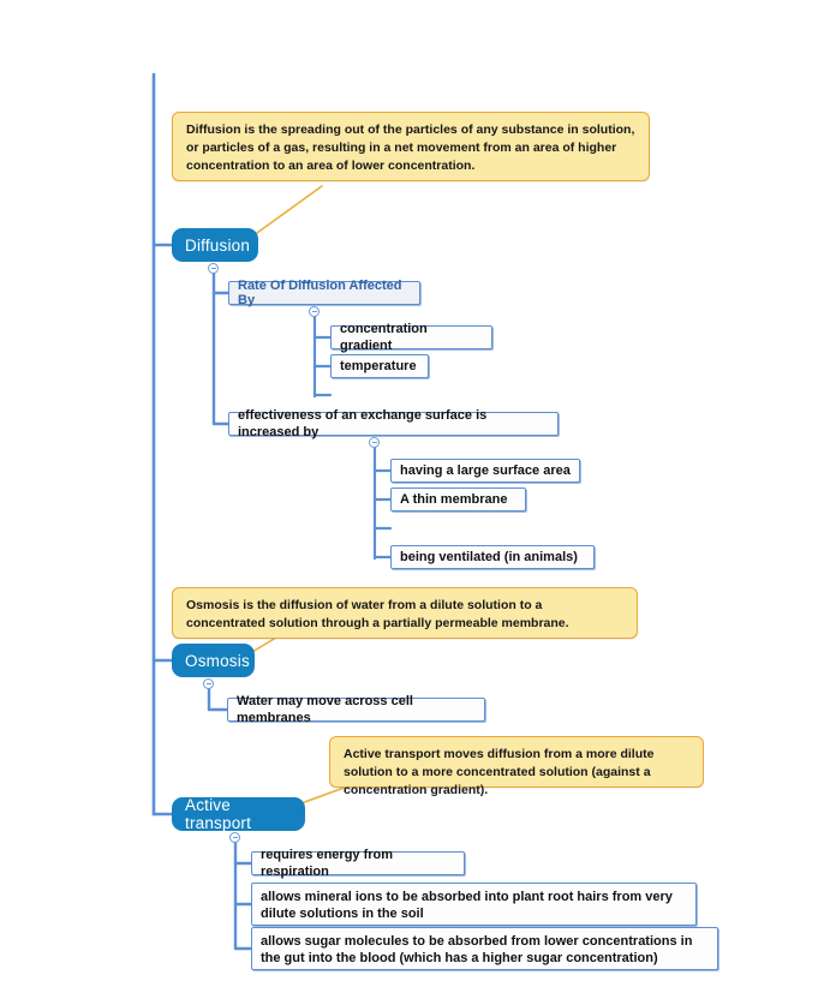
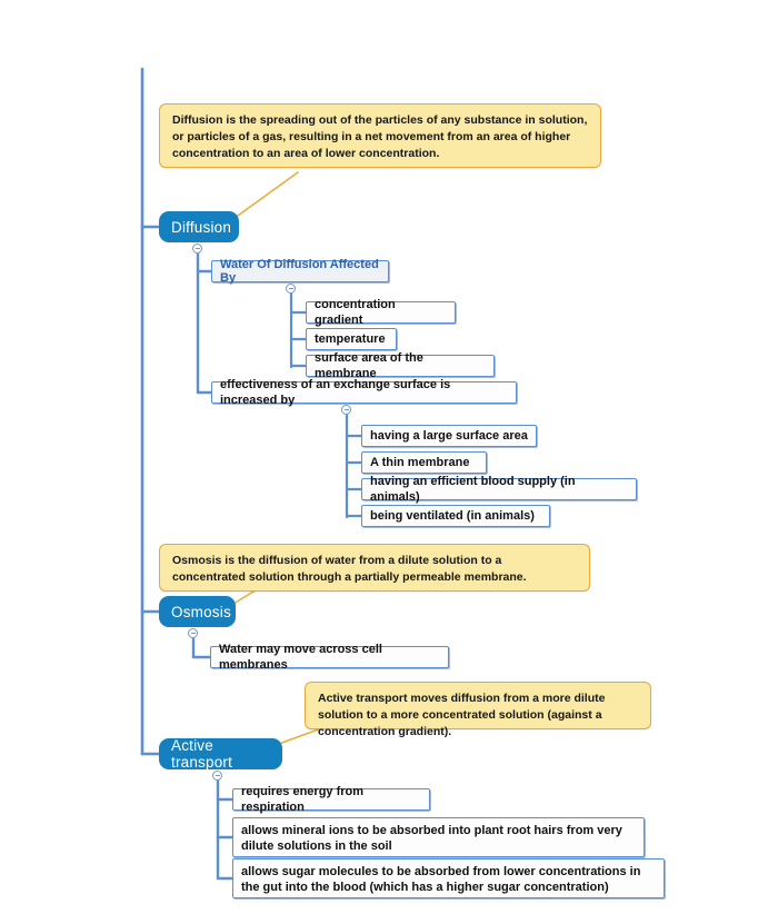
  Diffusion is the spreading out of the particles of any substance in solution, or particles of a gas, resulting in a net movement from an area of higher concentration to an area of lower concentration.
  Diffusion
- Rate Of Diffusion Affected By
+ Water Of Diffusion Affected By
  concentration gradient
  temperature
+ surface area of the membrane
  effectiveness of an exchange surface is increased by
  having a large surface area
  A thin membrane
+ having an efficient blood supply (in animals)
  being ventilated (in animals)
  Osmosis is the diffusion of water from a dilute solution to a concentrated solution through a partially permeable membrane.
  Osmosis
  Water may move across cell membranes
  Active transport moves diffusion from a more dilute solution to a more concentrated solution (against a concentration gradient).
  Active transport
  requires energy from respiration
  allows mineral ions to be absorbed into plant root hairs from very dilute solutions in the soil
  allows sugar molecules to be absorbed from lower concentrations in the gut into the blood (which has a higher sugar concentration)
